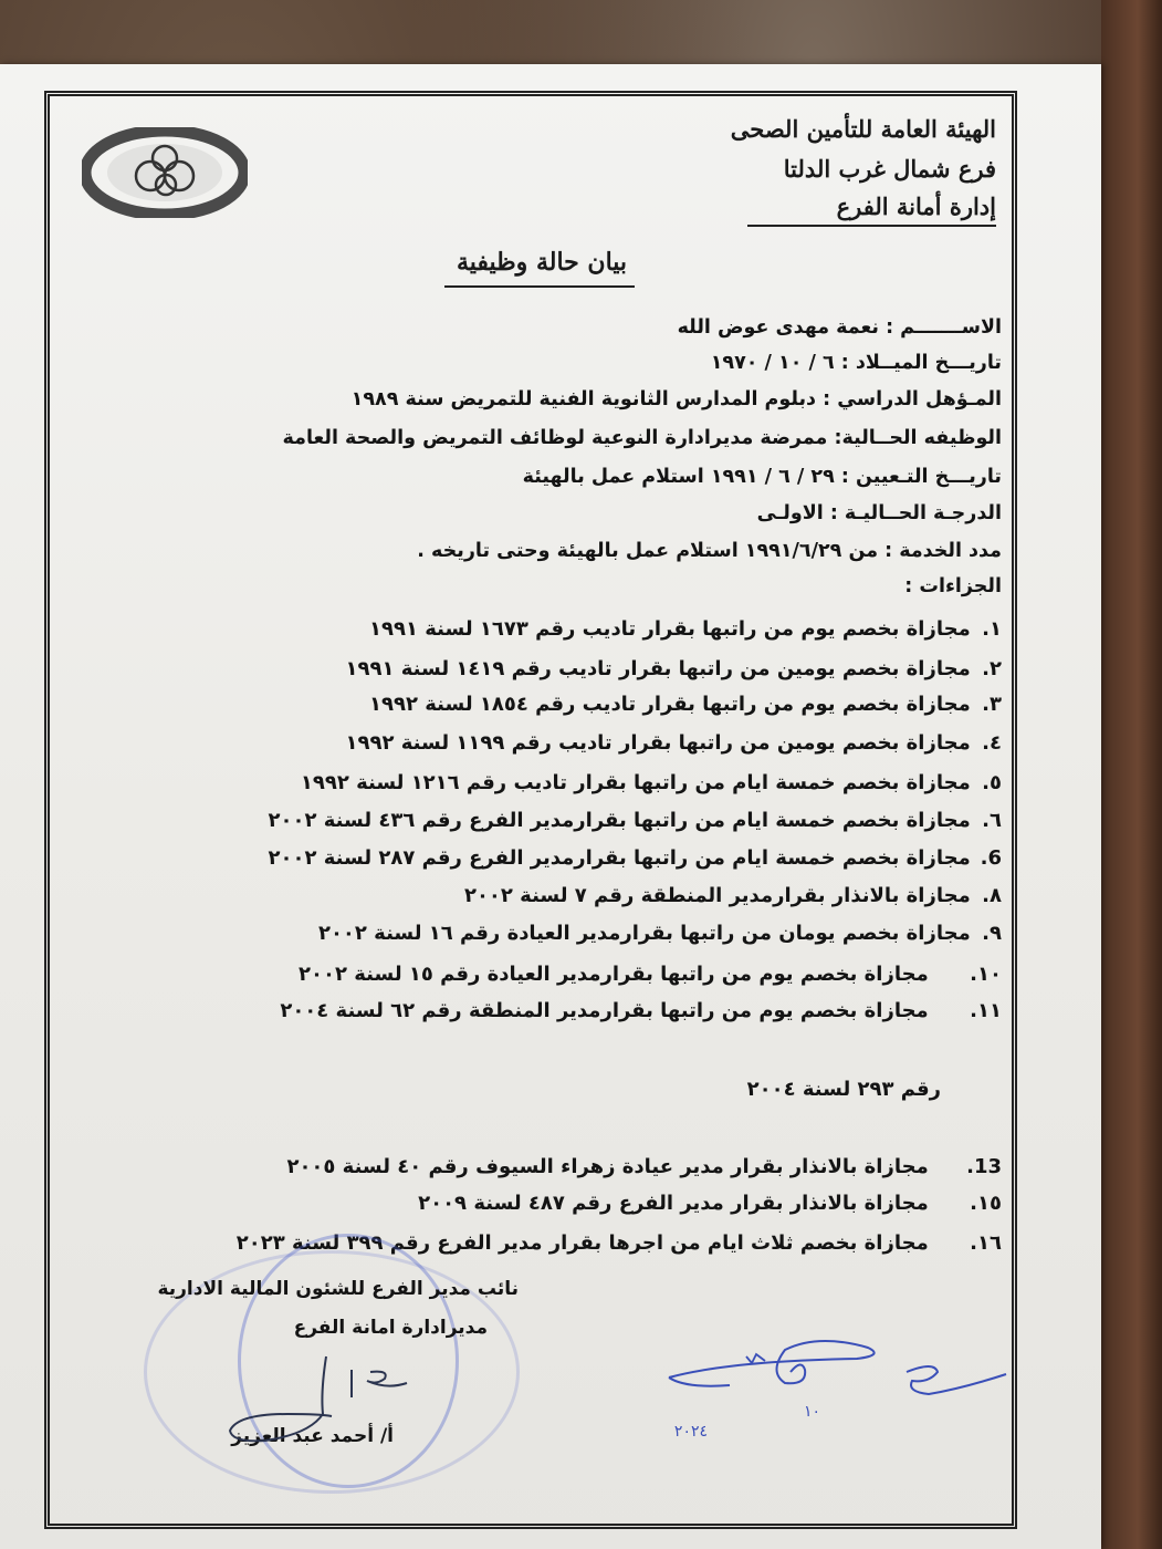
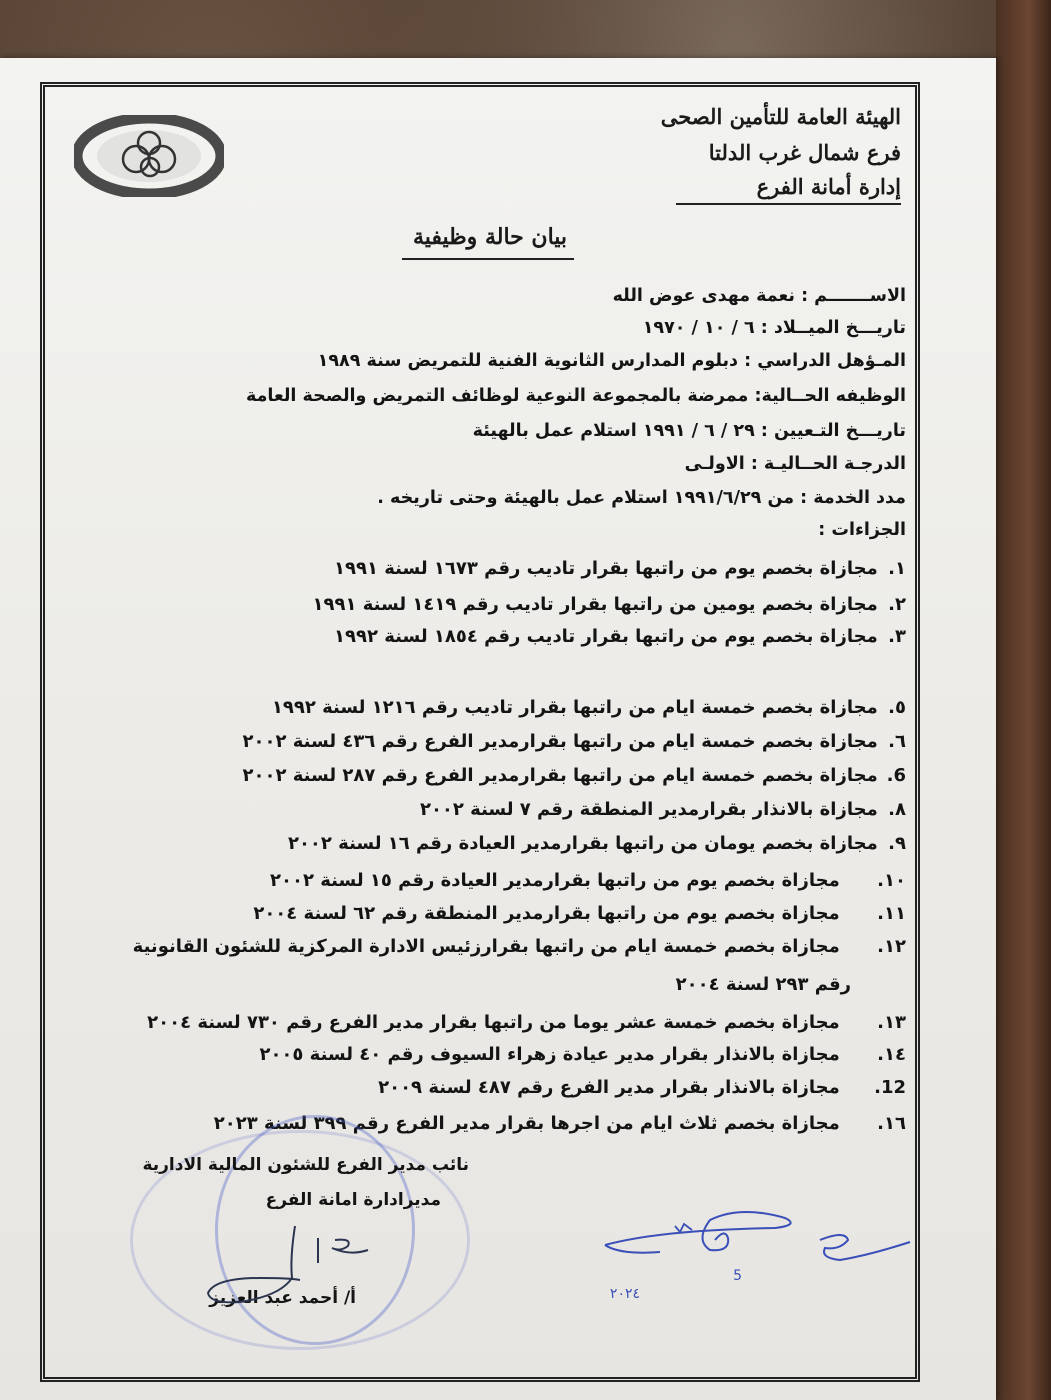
  الهيئة العامة للتأمين الصحى
  فرع شمال غرب الدلتا
  إدارة أمانة الفرع
  بيان حالة وظيفية
  الاســـــــم : نعمة مهدى عوض الله
  تاريـــخ الميــلاد : ٦ / ١٠ / ١٩٧٠
  المـؤهل الدراسي : دبلوم المدارس الثانوية الفنية للتمريض سنة ١٩٨٩
- الوظيفه الحــالية: ممرضة مديرادارة النوعية لوظائف التمريض والصحة العامة
+ الوظيفه الحــالية: ممرضة بالمجموعة النوعية لوظائف التمريض والصحة العامة
  تاريـــخ التـعيين : ٢٩ / ٦ / ١٩٩١ استلام عمل بالهيئة
  الدرجـة الحــاليـة : الاولـى
  مدد الخدمة : من ١٩٩١/٦/٢٩ استلام عمل بالهيئة وحتى تاريخه .
  الجزاءات :
  ١. مجازاة بخصم يوم من راتبها بقرار تاديب رقم ١٦٧٣ لسنة ١٩٩١
  ٢. مجازاة بخصم يومين من راتبها بقرار تاديب رقم ١٤١٩ لسنة ١٩٩١
  ٣. مجازاة بخصم يوم من راتبها بقرار تاديب رقم ١٨٥٤ لسنة ١٩٩٢
- ٤. مجازاة بخصم يومين من راتبها بقرار تاديب رقم ١١٩٩ لسنة ١٩٩٢
  ٥. مجازاة بخصم خمسة ايام من راتبها بقرار تاديب رقم ١٢١٦ لسنة ١٩٩٢
  ٦. مجازاة بخصم خمسة ايام من راتبها بقرارمدير الفرع رقم ٤٣٦ لسنة ٢٠٠٢
  6. مجازاة بخصم خمسة ايام من راتبها بقرارمدير الفرع رقم ٢٨٧ لسنة ٢٠٠٢
  ٨. مجازاة بالانذار بقرارمدير المنطقة رقم ٧ لسنة ٢٠٠٢
  ٩. مجازاة بخصم يومان من راتبها بقرارمدير العيادة رقم ١٦ لسنة ٢٠٠٢
  ١٠. مجازاة بخصم يوم من راتبها بقرارمدير العيادة رقم ١٥ لسنة ٢٠٠٢
  ١١. مجازاة بخصم يوم من راتبها بقرارمدير المنطقة رقم ٦٢ لسنة ٢٠٠٤
+ ١٢. مجازاة بخصم خمسة ايام من راتبها بقرارزئيس الادارة المركزية للشئون القانونية
  رقم ٢٩٣ لسنة ٢٠٠٤
+ ١٣. مجازاة بخصم خمسة عشر يوما من راتبها بقرار مدير الفرع رقم ٧٣٠ لسنة ٢٠٠٤
- 13. مجازاة بالانذار بقرار مدير عيادة زهراء السيوف رقم ٤٠ لسنة ٢٠٠٥
+ ١٤. مجازاة بالانذار بقرار مدير عيادة زهراء السيوف رقم ٤٠ لسنة ٢٠٠٥
- ١٥. مجازاة بالانذار بقرار مدير الفرع رقم ٤٨٧ لسنة ٢٠٠٩
+ 12. مجازاة بالانذار بقرار مدير الفرع رقم ٤٨٧ لسنة ٢٠٠٩
  ١٦. مجازاة بخصم ثلاث ايام من اجرها بقرار مدير الفرع رقم ٣٩٩ لسنة ٢٠٢٣
  نائب مدير الفرع للشئون المالية الادارية
  مديرادارة امانة الفرع
  أ/ أحمد عبدلعزيز
- ١٠
+ 5
  ٢٠٢٤
